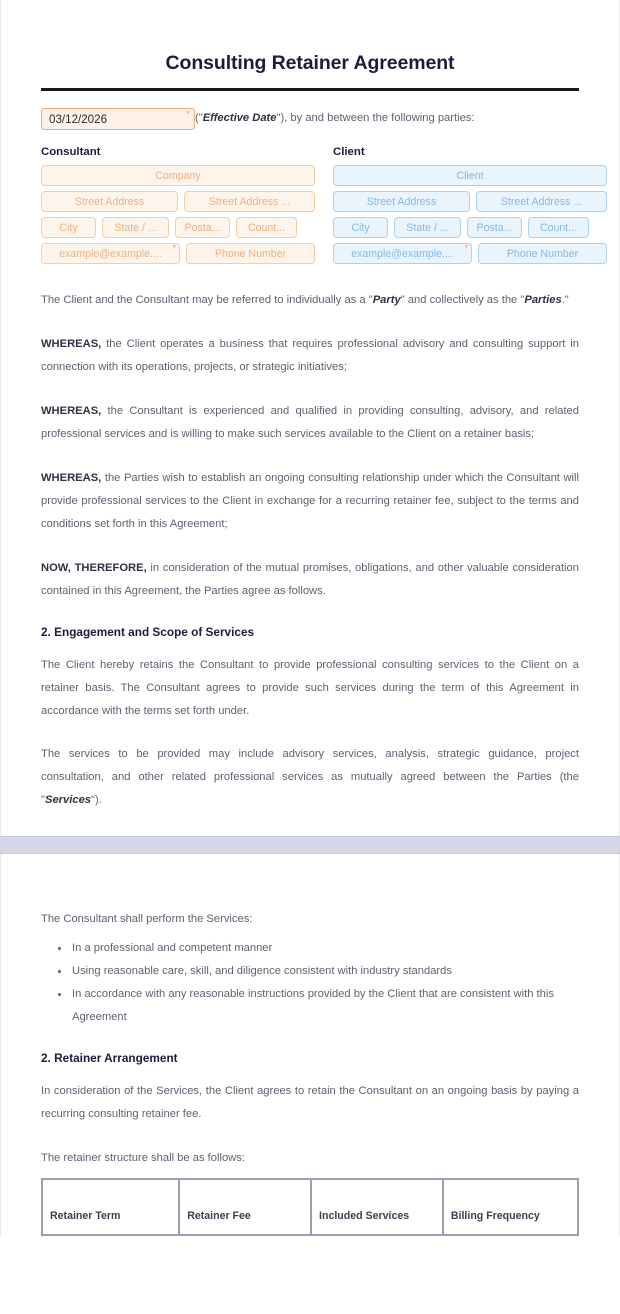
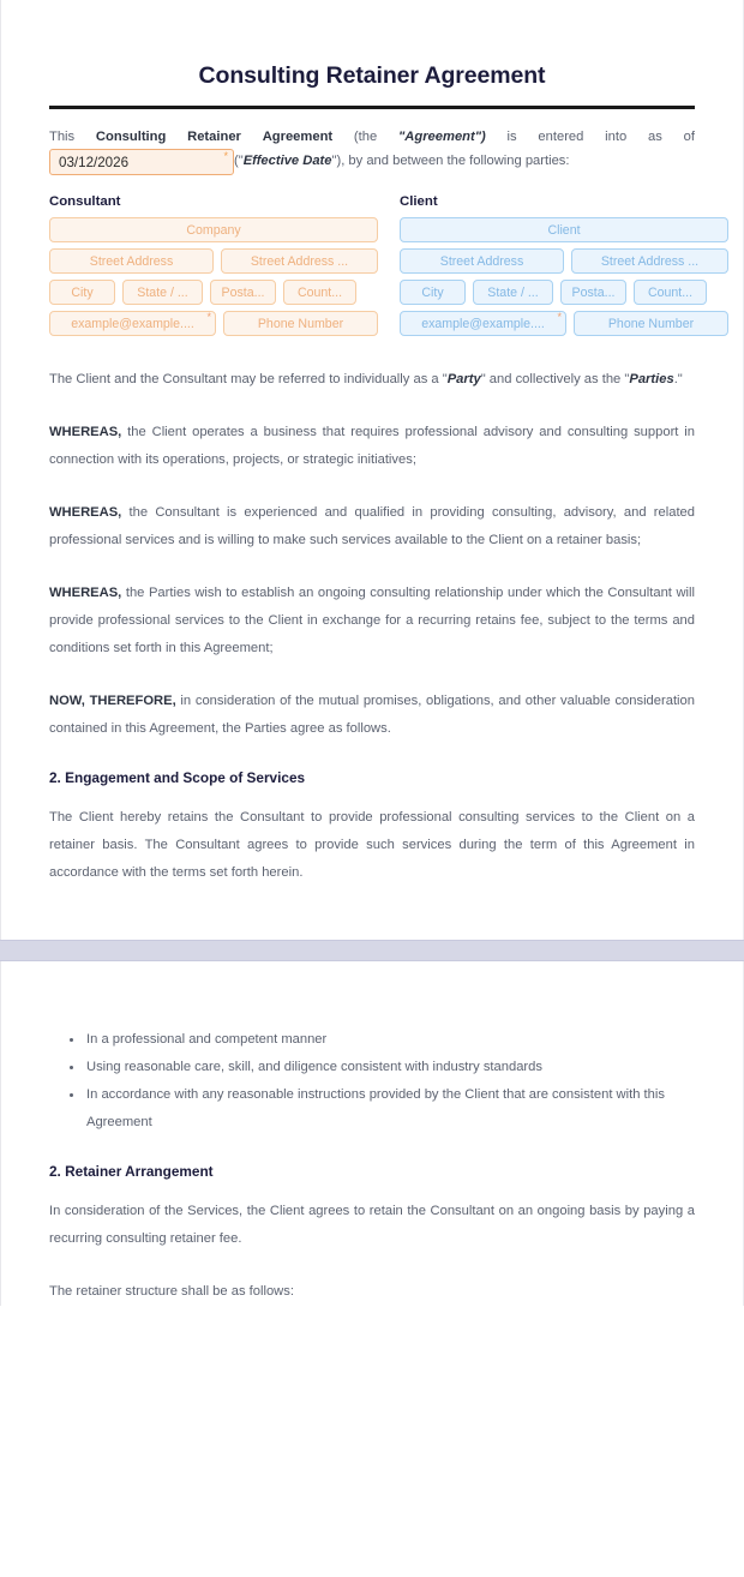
  Consulting Retainer Agreement
+ This
+ Consulting
+ Retainer
+ Agreement
+ (the
+ "Agreement")
+ is
+ entered
+ into
+ as
+ of
  03/12/2026
  *
  ("Effective Date"), by and between the following parties:
  Consultant
  Company
  Street Address
  Street Address ...
  City
  State / ...
  Posta...
  Count...
  example@example....
  *
  Phone Number
  Client
  Client
  Street Address
  Street Address ...
  City
  State / ...
  Posta...
  Count...
  example@example....
  *
  Phone Number
  The Client and the Consultant may be referred to individually as a "Party" and collectively as the "Parties."
  WHEREAS, the Client operates a business that requires professional advisory and consulting support in connection with its operations, projects, or strategic initiatives;
  WHEREAS, the Consultant is experienced and qualified in providing consulting, advisory, and related professional services and is willing to make such services available to the Client on a retainer basis;
- WHEREAS, the Parties wish to establish an ongoing consulting relationship under which the Consultant will provide professional services to the Client in exchange for a recurring retainer fee, subject to the terms and conditions set forth in this Agreement;
+ WHEREAS, the Parties wish to establish an ongoing consulting relationship under which the Consultant will provide professional services to the Client in exchange for a recurring retains fee, subject to the terms and conditions set forth in this Agreement;
  NOW, THEREFORE, in consideration of the mutual promises, obligations, and other valuable consideration contained in this Agreement, the Parties agree as follows.
  2. Engagement and Scope of Services
- The Client hereby retains the Consultant to provide professional consulting services to the Client on a retainer basis. The Consultant agrees to provide such services during the term of this Agreement in accordance with the terms set forth under.
+ The Client hereby retains the Consultant to provide professional consulting services to the Client on a retainer basis. The Consultant agrees to provide such services during the term of this Agreement in accordance with the terms set forth herein.
- The services to be provided may include advisory services, analysis, strategic guidance, project consultation, and other related professional services as mutually agreed between the Parties (the "Services").
- The Consultant shall perform the Services:
  In a professional and competent manner
  Using reasonable care, skill, and diligence consistent with industry standards
  In accordance with any reasonable instructions provided by the Client that are consistent with this Agreement
  2. Retainer Arrangement
  In consideration of the Services, the Client agrees to retain the Consultant on an ongoing basis by paying a recurring consulting retainer fee.
  The retainer structure shall be as follows:
- Retainer Term	Retainer Fee	Included Services	Billing Frequency
